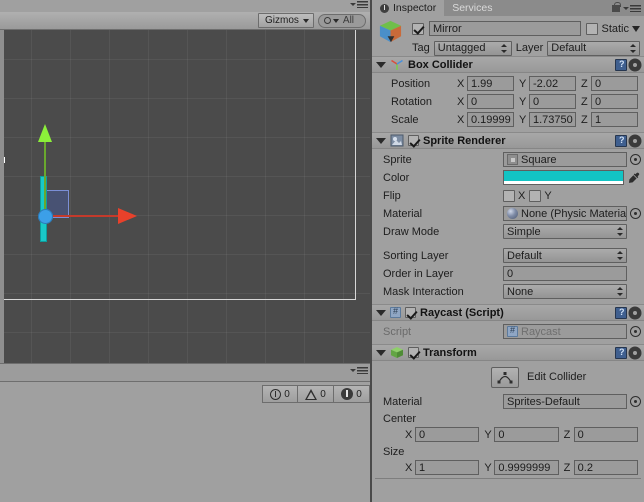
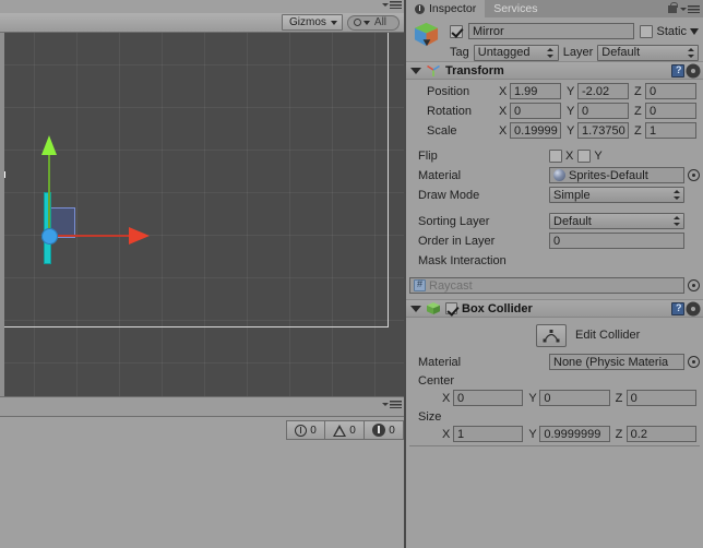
  Gizmos
  All
  0
  0
  0
  Inspector
  Services
  Mirror
  Static
  Tag
  Untagged
  Layer
  Default
- Box Collider
+ Transform
  Position
  X
  1.99
  Y
  -2.02
  Z
  0
  Rotation
  X
  0
  Y
  0
  Z
  0
  Scale
  X
  0.19999
  Y
  1.73750
  Z
  1
- Sprite Renderer
- Sprite
- Square
- Color
  Flip
  X
  Y
  Material
- None (Physic Materia
+ Sprites-Default
  Draw Mode
  Simple
  Sorting Layer
  Default
  Order in Layer
  0
  Mask Interaction
- None
- Raycast (Script)
- Script
  Raycast
- Transform
+ Box Collider
  Edit Collider
  Material
- Sprites-Default
+ None (Physic Materia
  Center
  X
  0
  Y
  0
  Z
  0
  Size
  X
  1
  Y
  0.9999999
  Z
  0.2
